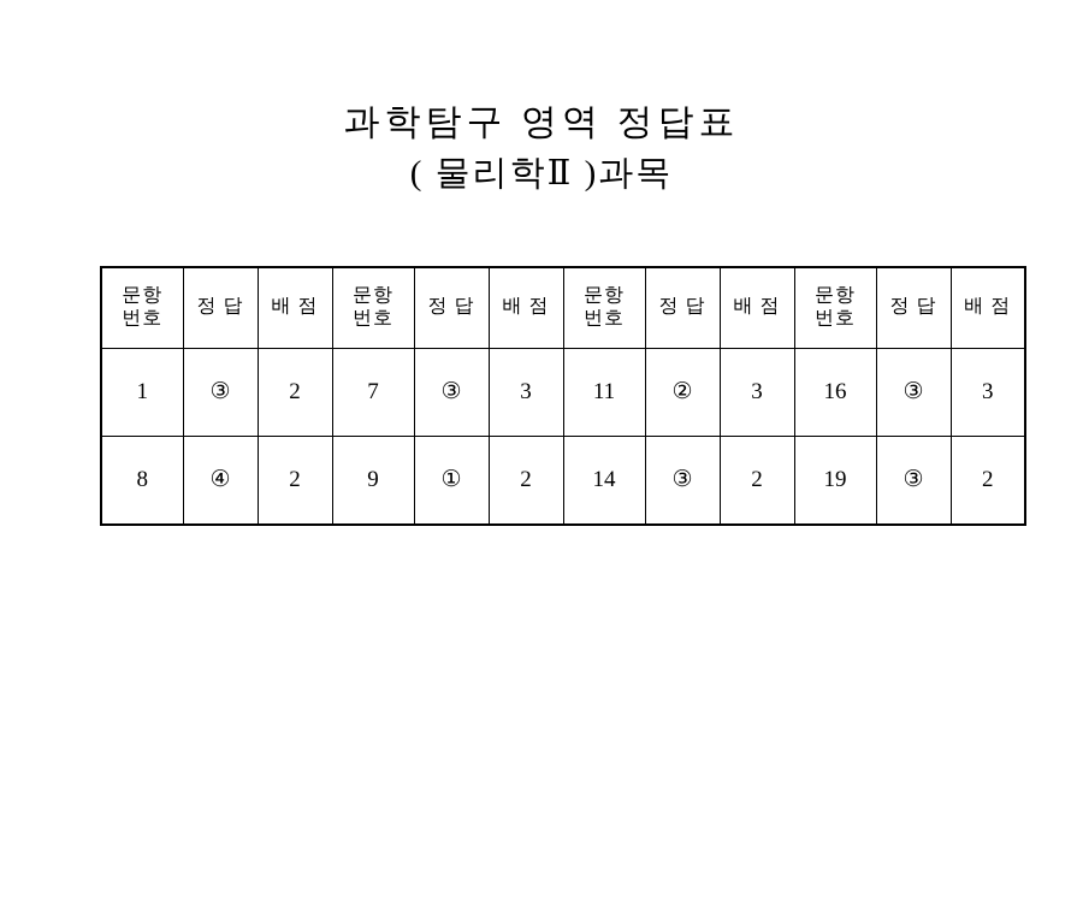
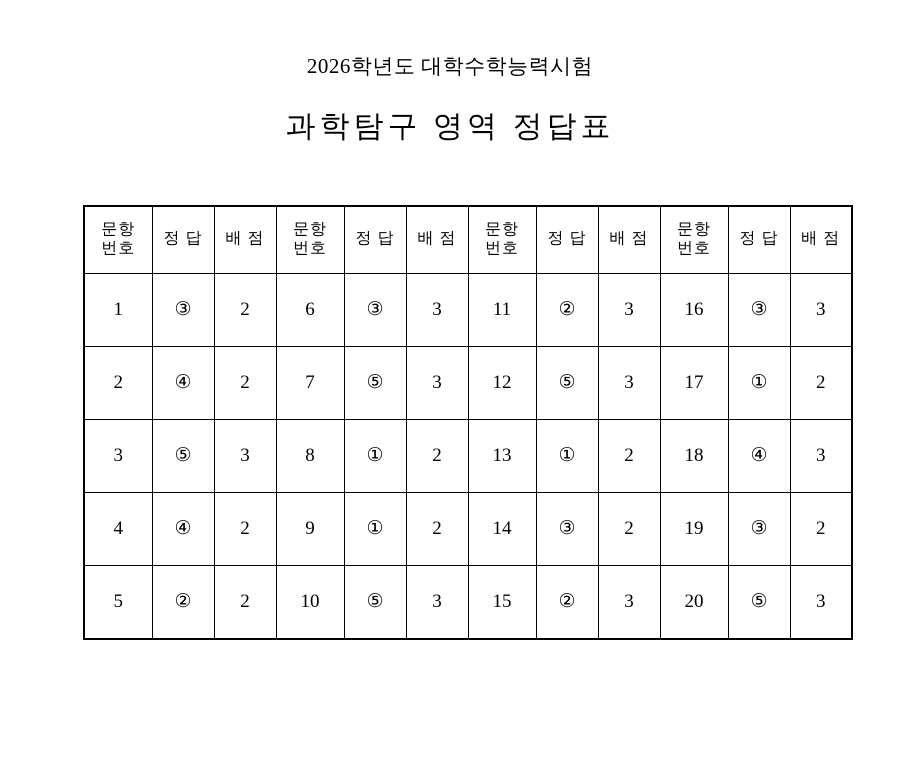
+ 2026학년도 대학수학능력시험
  과학탐구 영역 정답표
- ( 물리학Ⅱ )과목
  문항번호	정 답	배 점	문항번호	정 답	배 점	문항번호	정 답	배 점	문항번호	정 답	배 점
- 1	③	2	7	③	3	11	②	3	16	③	3
+ 1	③	2	6	③	3	11	②	3	16	③	3
+ 2	④	2	7	⑤	3	12	⑤	3	17	①	2
+ 3	⑤	3	8	①	2	13	①	2	18	④	3
- 8	④	2	9	①	2	14	③	2	19	③	2
+ 4	④	2	9	①	2	14	③	2	19	③	2
+ 5	②	2	10	⑤	3	15	②	3	20	⑤	3
